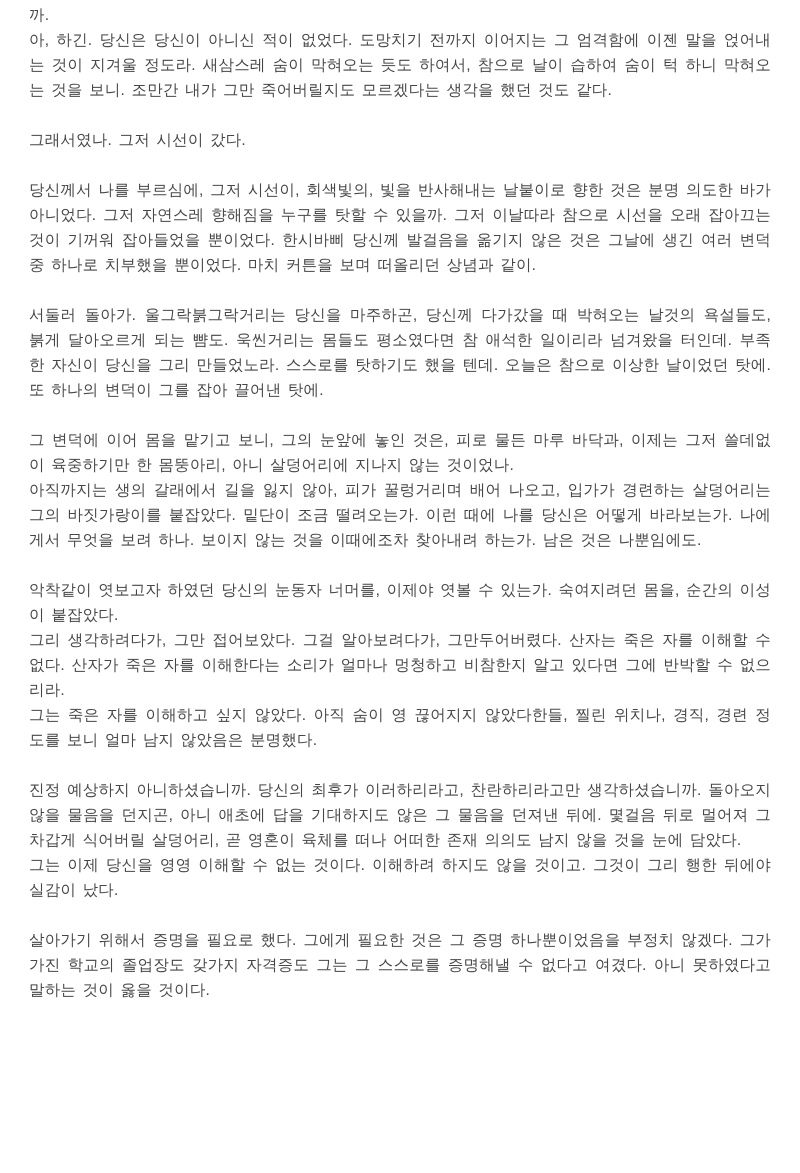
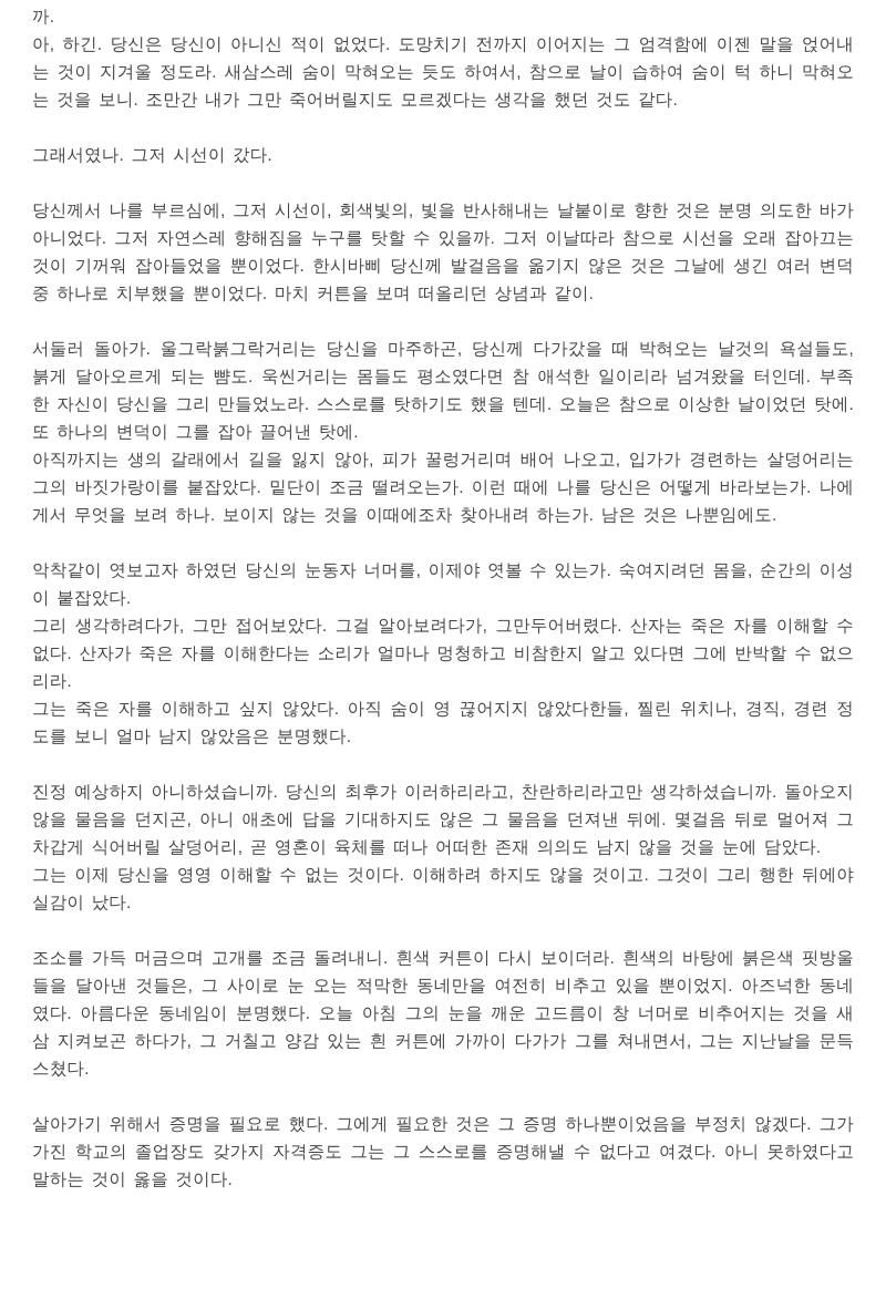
  까.
  아, 하긴. 당신은 당신이 아니신 적이 없었다. 도망치기 전까지 이어지는 그 엄격함에 이젠 말을 얹어내는 것이 지겨울 정도라. 새삼스레 숨이 막혀오는 듯도 하여서, 참으로 날이 습하여 숨이 턱 하니 막혀오는 것을 보니. 조만간 내가 그만 죽어버릴지도 모르겠다는 생각을 했던 것도 같다.
  그래서였나. 그저 시선이 갔다.
  당신께서 나를 부르심에, 그저 시선이, 회색빛의, 빛을 반사해내는 날붙이로 향한 것은 분명 의도한 바가 아니었다. 그저 자연스레 향해짐을 누구를 탓할 수 있을까. 그저 이날따라 참으로 시선을 오래 잡아끄는 것이 기꺼워 잡아들었을 뿐이었다. 한시바삐 당신께 발걸음을 옮기지 않은 것은 그날에 생긴 여러 변덕 중 하나로 치부했을 뿐이었다. 마치 커튼을 보며 떠올리던 상념과 같이.
  서둘러 돌아가. 울그락붉그락거리는 당신을 마주하곤, 당신께 다가갔을 때 박혀오는 날것의 욕설들도, 붉게 달아오르게 되는 뺨도. 욱씬거리는 몸들도 평소였다면 참 애석한 일이리라 넘겨왔을 터인데. 부족한 자신이 당신을 그리 만들었노라. 스스로를 탓하기도 했을 텐데. 오늘은 참으로 이상한 날이었던 탓에. 또 하나의 변덕이 그를 잡아 끌어낸 탓에.
- 그 변덕에 이어 몸을 맡기고 보니, 그의 눈앞에 놓인 것은, 피로 물든 마루 바닥과, 이제는 그저 쓸데없이 육중하기만 한 몸뚱아리, 아니 살덩어리에 지나지 않는 것이었나.
  아직까지는 생의 갈래에서 길을 잃지 않아, 피가 꿀렁거리며 배어 나오고, 입가가 경련하는 살덩어리는 그의 바짓가랑이를 붙잡았다. 밑단이 조금 떨려오는가. 이런 때에 나를 당신은 어떻게 바라보는가. 나에게서 무엇을 보려 하나. 보이지 않는 것을 이때에조차 찾아내려 하는가. 남은 것은 나뿐임에도.
  악착같이 엿보고자 하였던 당신의 눈동자 너머를, 이제야 엿볼 수 있는가. 숙여지려던 몸을, 순간의 이성이 붙잡았다.
  그리 생각하려다가, 그만 접어보았다. 그걸 알아보려다가, 그만두어버렸다. 산자는 죽은 자를 이해할 수 없다. 산자가 죽은 자를 이해한다는 소리가 얼마나 멍청하고 비참한지 알고 있다면 그에 반박할 수 없으리라.
  그는 죽은 자를 이해하고 싶지 않았다. 아직 숨이 영 끊어지지 않았다한들, 찔린 위치나, 경직, 경련 정도를 보니 얼마 남지 않았음은 분명했다.
  진정 예상하지 아니하셨습니까. 당신의 최후가 이러하리라고, 찬란하리라고만 생각하셨습니까. 돌아오지 않을 물음을 던지곤, 아니 애초에 답을 기대하지도 않은 그 물음을 던져낸 뒤에. 몇걸음 뒤로 멀어져 그 차갑게 식어버릴 살덩어리, 곧 영혼이 육체를 떠나 어떠한 존재 의의도 남지 않을 것을 눈에 담았다.
  그는 이제 당신을 영영 이해할 수 없는 것이다. 이해하려 하지도 않을 것이고. 그것이 그리 행한 뒤에야 실감이 났다.
+ 조소를 가득 머금으며 고개를 조금 돌려내니. 흰색 커튼이 다시 보이더라. 흰색의 바탕에 붉은색 핏방울들을 달아낸 것들은, 그 사이로 눈 오는 적막한 동네만을 여전히 비추고 있을 뿐이었지. 아즈넉한 동네였다. 아름다운 동네임이 분명했다. 오늘 아침 그의 눈을 깨운 고드름이 창 너머로 비추어지는 것을 새삼 지켜보곤 하다가, 그 거칠고 양감 있는 흰 커튼에 가까이 다가가 그를 쳐내면서, 그는 지난날을 문득 스쳤다.
  살아가기 위해서 증명을 필요로 했다. 그에게 필요한 것은 그 증명 하나뿐이었음을 부정치 않겠다. 그가 가진 학교의 졸업장도 갖가지 자격증도 그는 그 스스로를 증명해낼 수 없다고 여겼다. 아니 못하였다고 말하는 것이 옳을 것이다.
